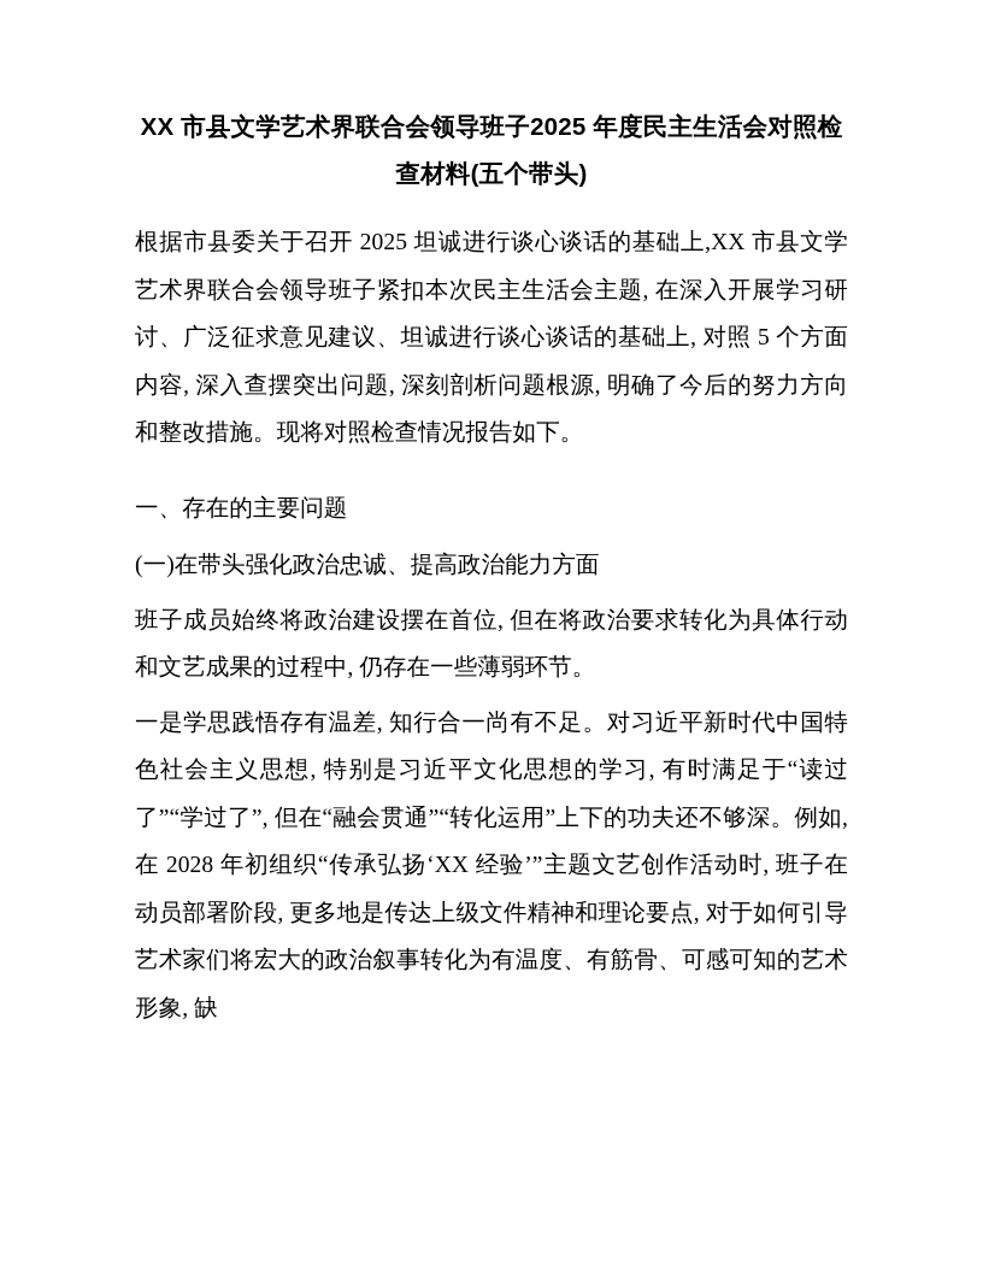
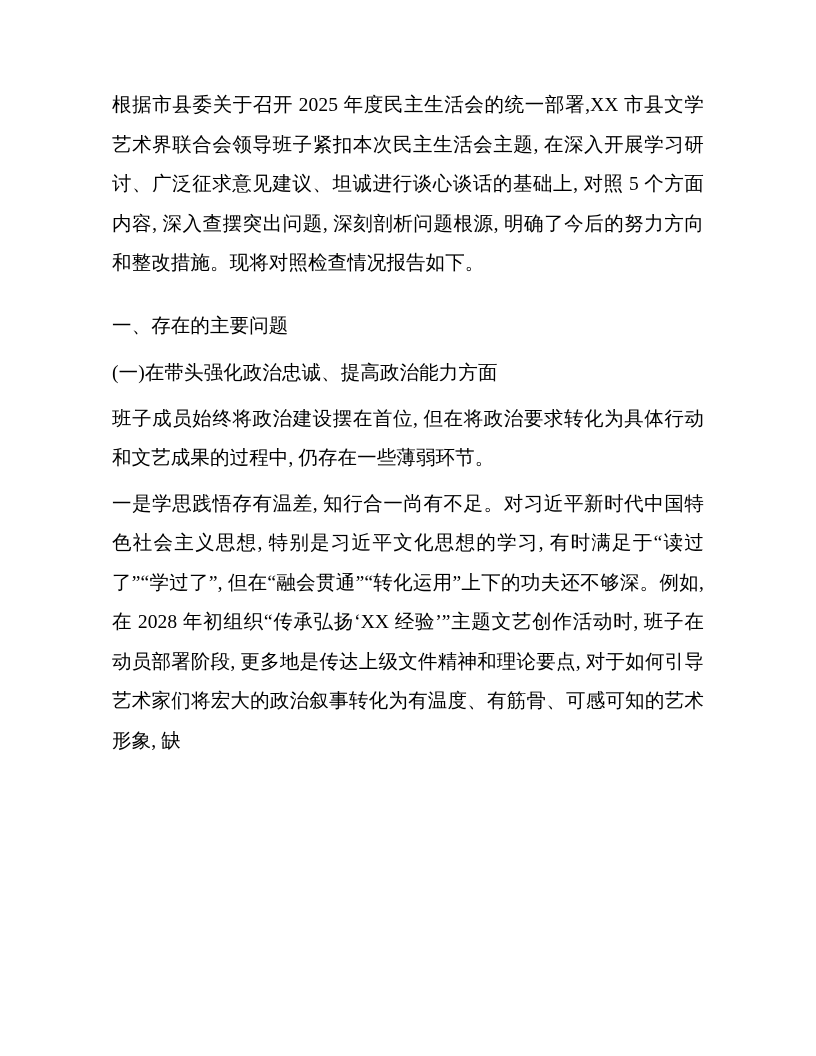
- XX 市县文学艺术界联合会领导班子2025 年度民主生活会对照检查材料(五个带头)
- 根据市县委关于召开 2025 坦诚进行谈心谈话的基础上,XX 市县文学艺术界联合会领导班子紧扣本次民主生活会主题, 在深入开展学习研讨、广泛征求意见建议、坦诚进行谈心谈话的基础上, 对照 5 个方面内容, 深入查摆突出问题, 深刻剖析问题根源, 明确了今后的努力方向和整改措施。现将对照检查情况报告如下。
+ 根据市县委关于召开 2025 年度民主生活会的统一部署,XX 市县文学艺术界联合会领导班子紧扣本次民主生活会主题, 在深入开展学习研讨、广泛征求意见建议、坦诚进行谈心谈话的基础上, 对照 5 个方面内容, 深入查摆突出问题, 深刻剖析问题根源, 明确了今后的努力方向和整改措施。现将对照检查情况报告如下。
  一、存在的主要问题
  (一)在带头强化政治忠诚、提高政治能力方面
  班子成员始终将政治建设摆在首位, 但在将政治要求转化为具体行动和文艺成果的过程中, 仍存在一些薄弱环节。
  一是学思践悟存有温差, 知行合一尚有不足。对习近平新时代中国特色社会主义思想, 特别是习近平文化思想的学习, 有时满足于“读过了”“学过了”, 但在“融会贯通”“转化运用”上下的功夫还不够深。例如, 在 2028 年初组织“传承弘扬‘XX 经验’”主题文艺创作活动时, 班子在动员部署阶段, 更多地是传达上级文件精神和理论要点, 对于如何引导艺术家们将宏大的政治叙事转化为有温度、有筋骨、可感可知的艺术形象, 缺
